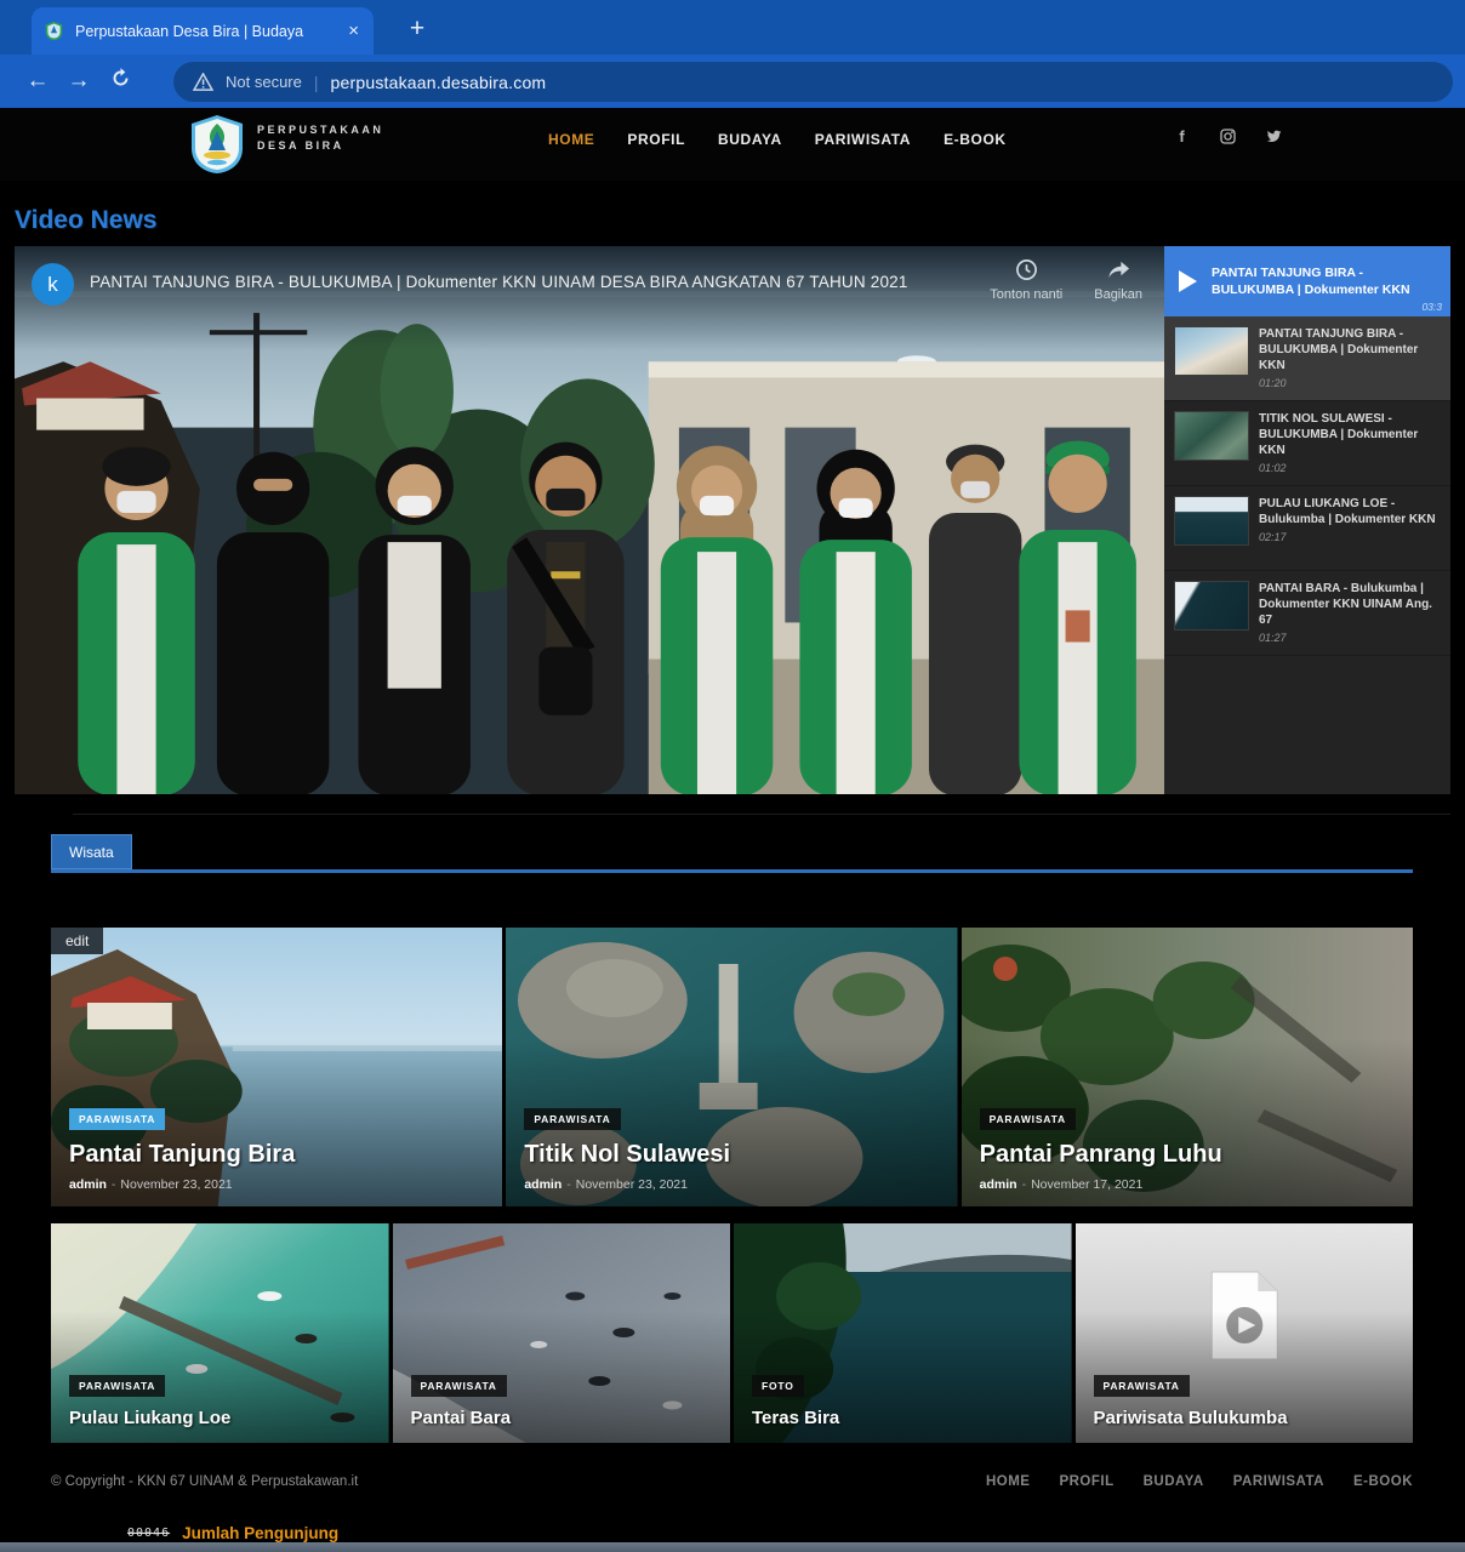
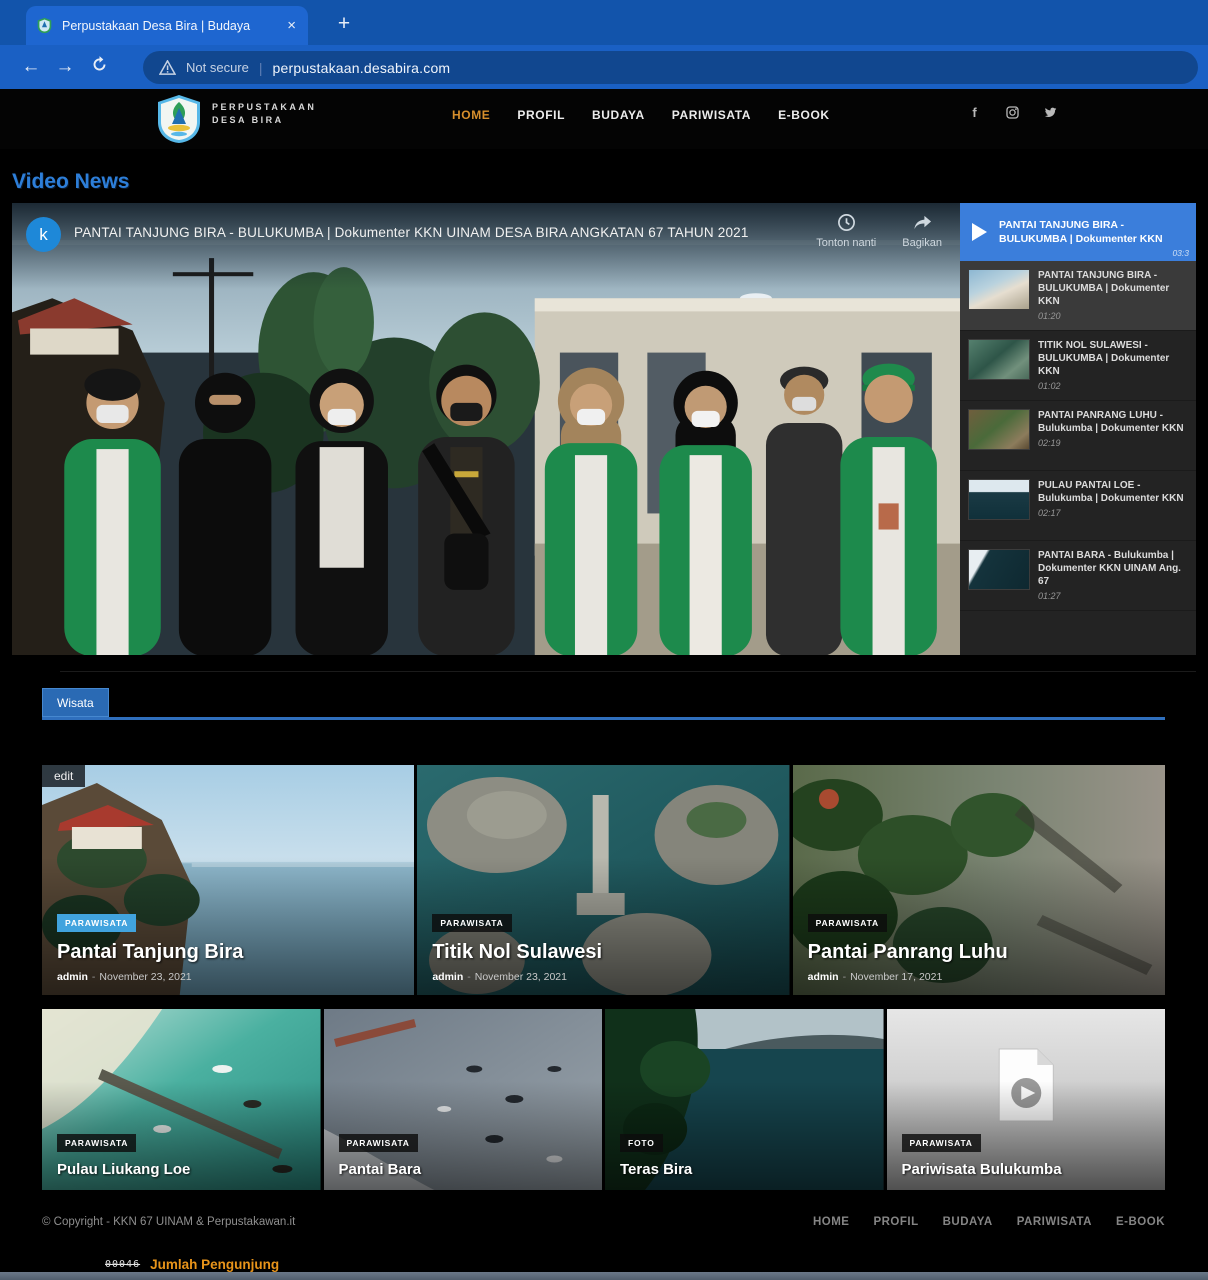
  Perpustakaan Desa Bira | Budaya
  ×
  +
  ←
  →
  Not secure
  |
  perpustakaan.desabira.com
  PERPUSTAKAAN
  DESA BIRA
  HOME
  PROFIL
  BUDAYA
  PARIWISATA
  E-BOOK
  f
  Video News
  k
  PANTAI TANJUNG BIRA - BULUKUMBA | Dokumenter KKN UINAM DESA BIRA ANGKATAN 67 TAHUN 2021
  Tonton nanti
  Bagikan
  PANTAI TANJUNG BIRA - BULUKUMBA | Dokumenter KKN
  03:3
  PANTAI TANJUNG BIRA - BULUKUMBA | Dokumenter KKN
  01:20
  TITIK NOL SULAWESI - BULUKUMBA | Dokumenter KKN
  01:02
+ PANTAI PANRANG LUHU - Bulukumba | Dokumenter KKN
+ 02:19
- PULAU LIUKANG LOE - Bulukumba | Dokumenter KKN
+ PULAU PANTAI LOE - Bulukumba | Dokumenter KKN
  02:17
  PANTAI BARA - Bulukumba | Dokumenter KKN UINAM Ang. 67
  01:27
  Wisata
  edit
  PARAWISATA
  Pantai Tanjung Bira
  admin - November 23, 2021
  PARAWISATA
  Titik Nol Sulawesi
  admin - November 23, 2021
  PARAWISATA
  Pantai Panrang Luhu
  admin - November 17, 2021
  PARAWISATA
  Pulau Liukang Loe
  PARAWISATA
  Pantai Bara
  FOTO
  Teras Bira
  PARAWISATA
  Pariwisata Bulukumba
  © Copyright - KKN 67 UINAM & Perpustakawan.it
  HOME
  PROFIL
  BUDAYA
  PARIWISATA
  E-BOOK
  00046
  Jumlah Pengunjung
